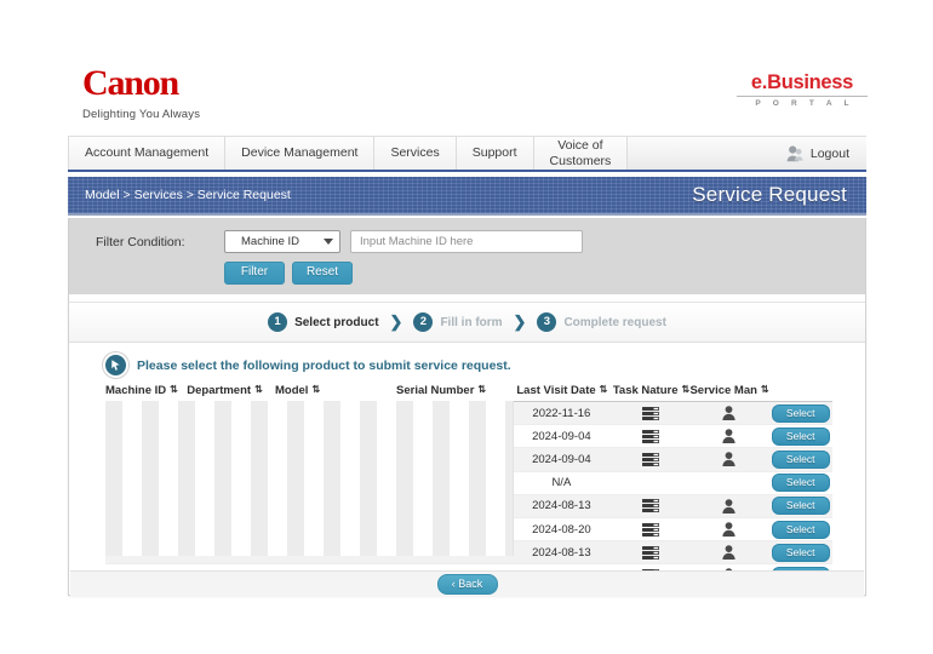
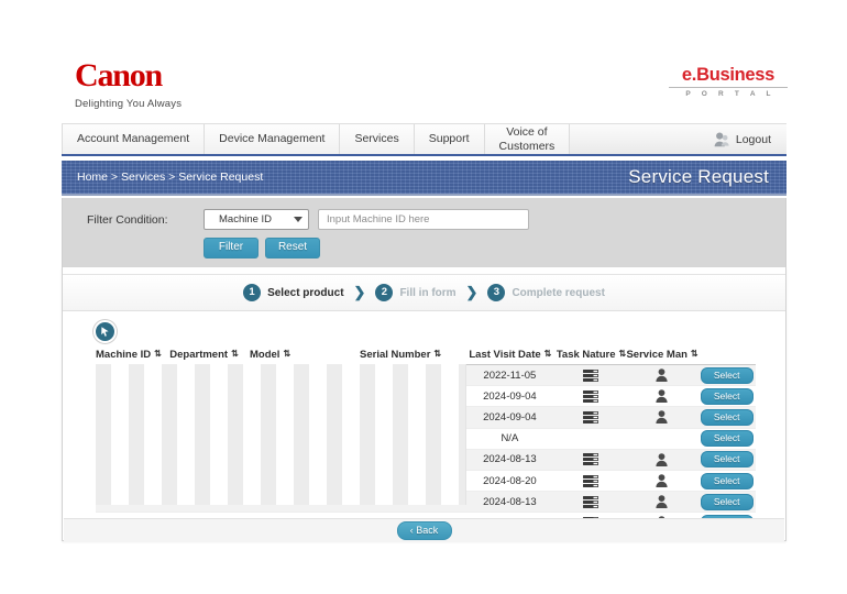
  Canon
  Delighting You Always
  e.Business
  Account Management
  Device Management
  Services
  Support
  Voice of
  Customers
  Logout
- Model > Services > Service Request
+ Home > Services > Service Request
  Service Request
  Filter Condition:
  Machine ID
  Input Machine ID here
  Filter
  Reset
  1
  Select product
  ❯
  2
  Fill in form
  ❯
  3
  Complete request
- Please select the following product to submit service request.
  Machine ID
  ⇅
  Department
  ⇅
  Model
  ⇅
  Serial Number
  ⇅
  Last Visit Date
  ⇅
  Task Nature
  ⇅
  Service Man
  ⇅
- 2022-11-16
+ 2022-11-05
  Select
  2024-09-04
  Select
  2024-09-04
  Select
  N/A
  Select
  2024-08-13
  Select
  2024-08-20
  Select
  2024-08-13
  Select
  ‹ Back
